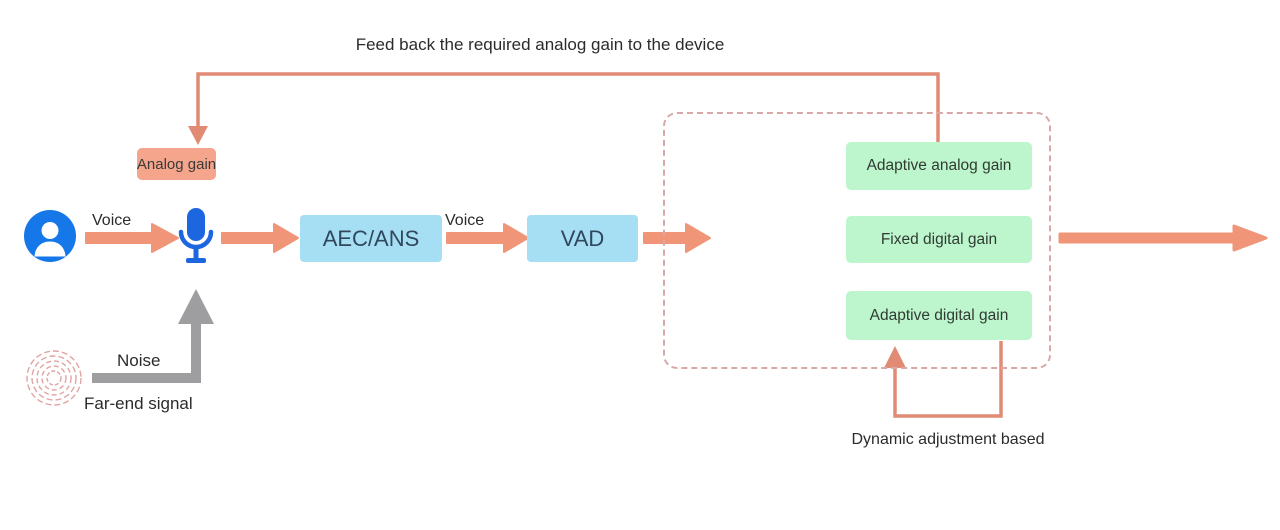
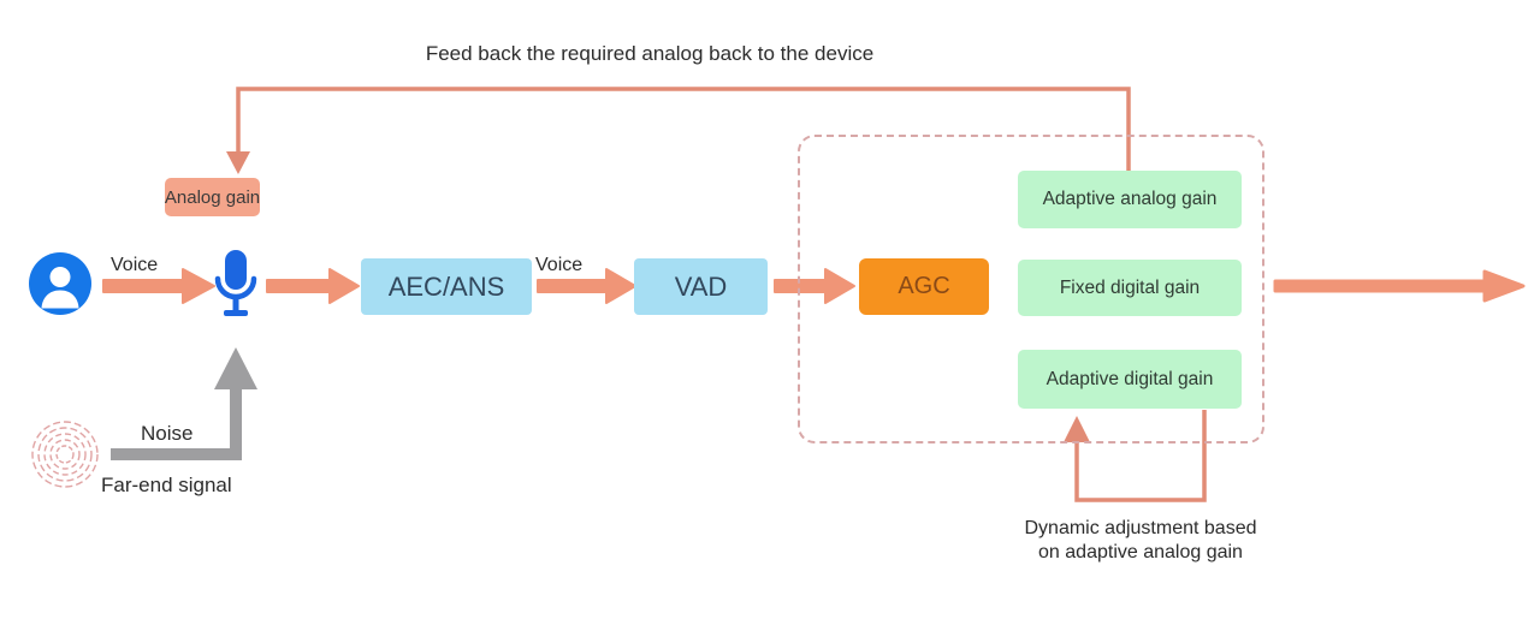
  Analog gain
  AEC/ANS
  VAD
+ AGC
  Adaptive analog gain
  Fixed digital gain
  Adaptive digital gain
- Feed back the required analog gain to the device
+ Feed back the required analog back to the device
  Voice
  Voice
  Noise
  Far-end signal
  Dynamic adjustment based
+ on adaptive analog gain
